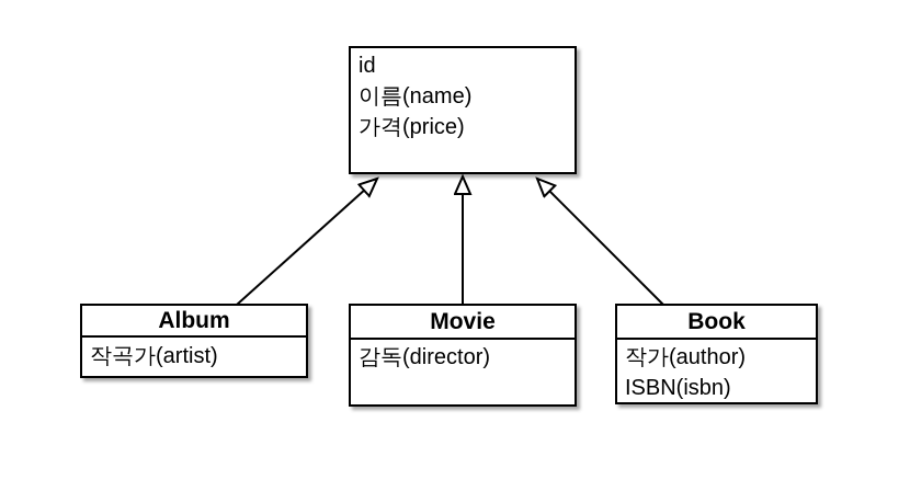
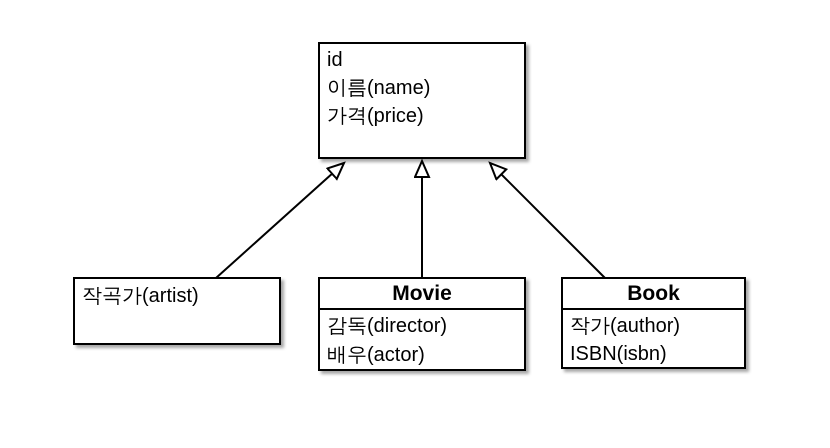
  id
  이름(name)
  가격(price)
- Album
  작곡가(artist)
  Movie
  감독(director)
+ 배우(actor)
  Book
  작가(author)
  ISBN(isbn)
